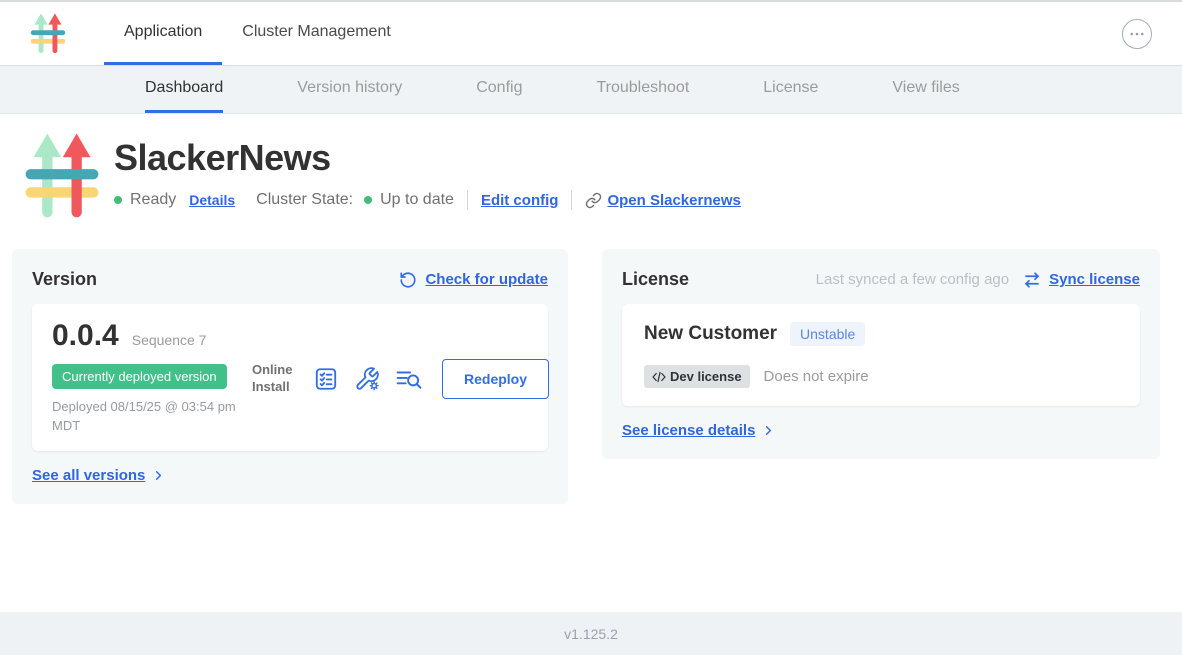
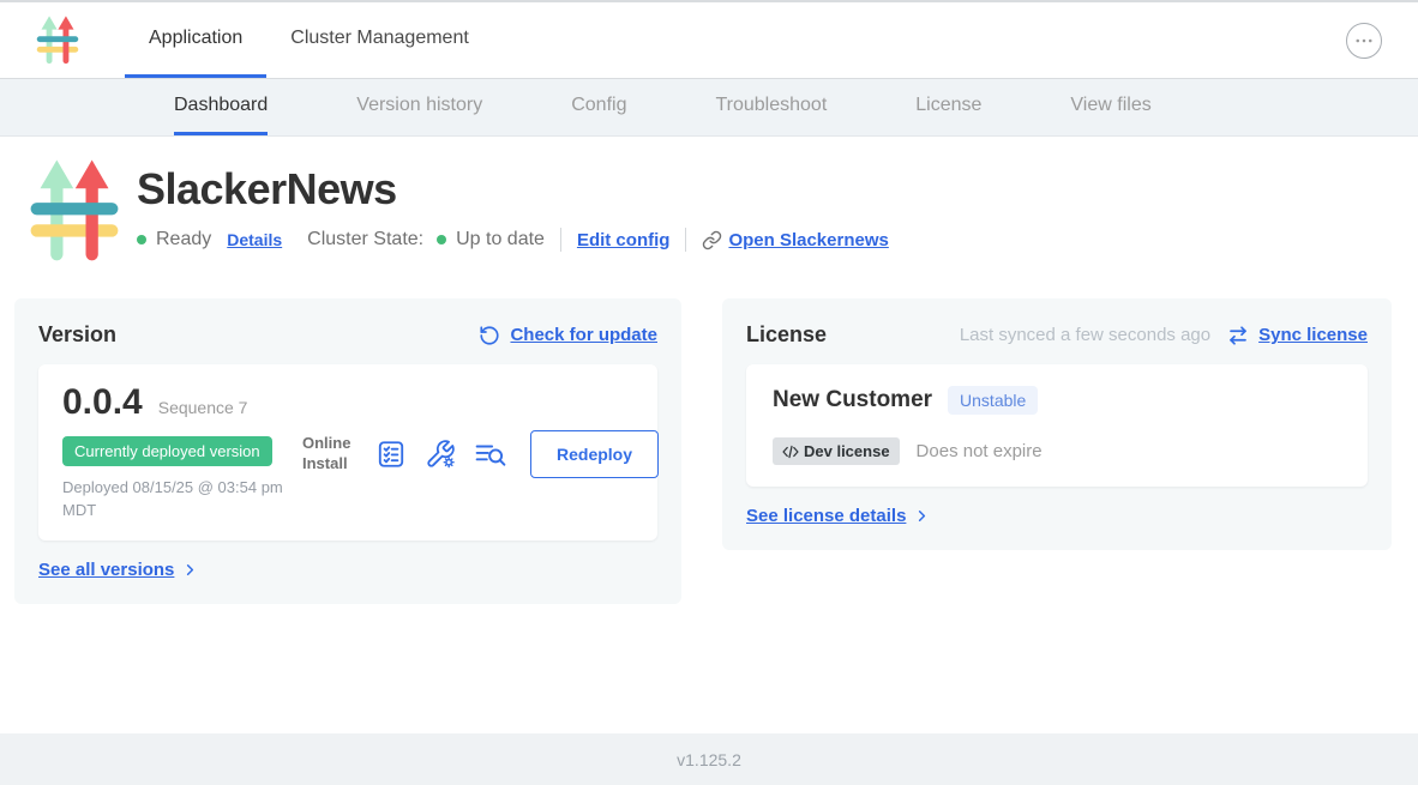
  Application
  Cluster Management
  Dashboard
  Version history
  Config
  Troubleshoot
  License
  View files
  SlackerNews
  Ready
  Details
  Cluster State:
  Up to date
  Edit config
  Open Slackernews
  Version
  Check for update
  0.0.4
  Sequence 7
  Currently deployed version
  Deployed 08/15/25 @ 03:54 pm MDT
  Online Install
  Redeploy
  See all versions
  License
- Last synced a few config ago
+ Last synced a few seconds ago
  Sync license
  New Customer
  Unstable
  Dev license
  Does not expire
  See license details
  v1.125.2
